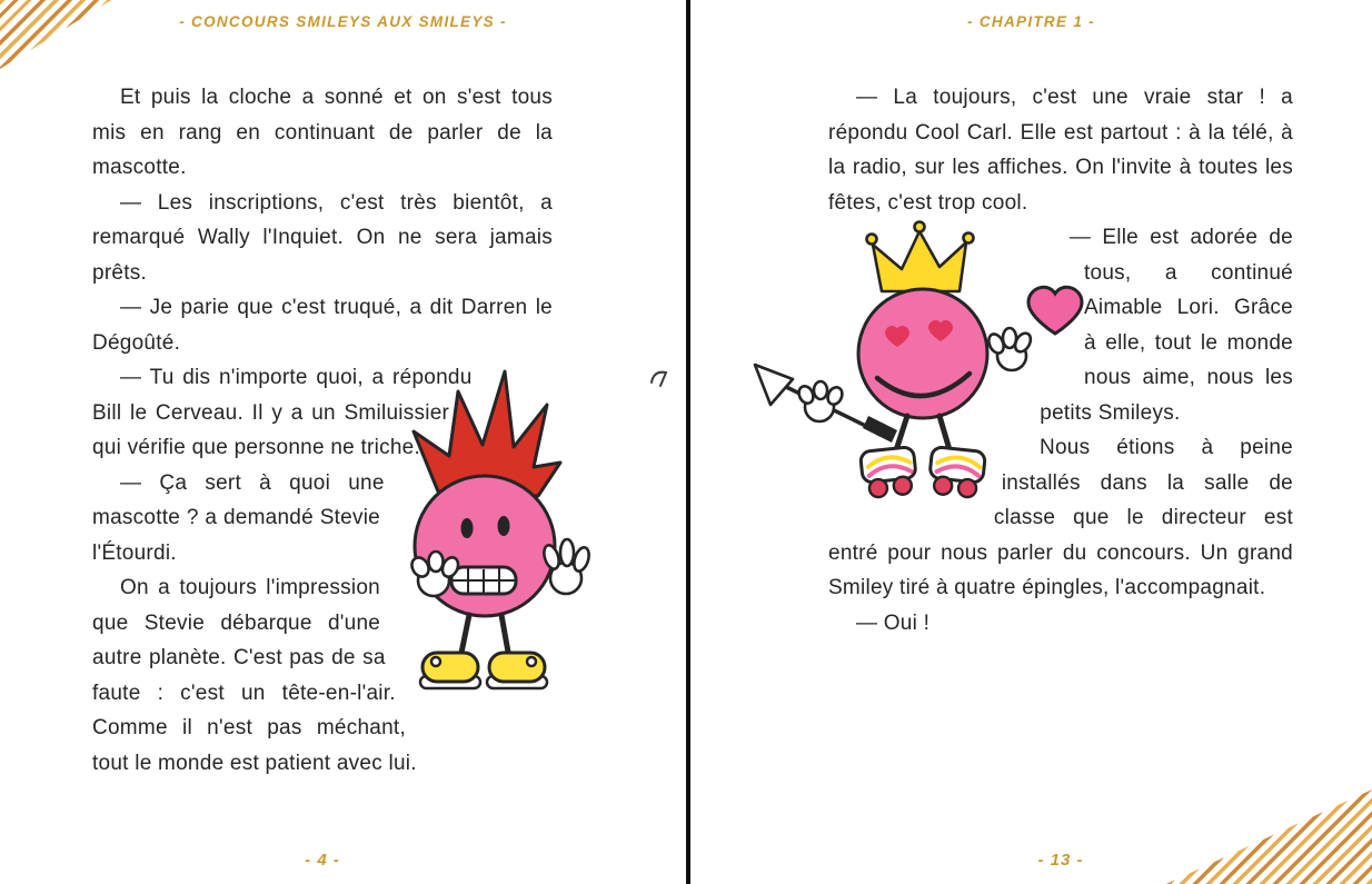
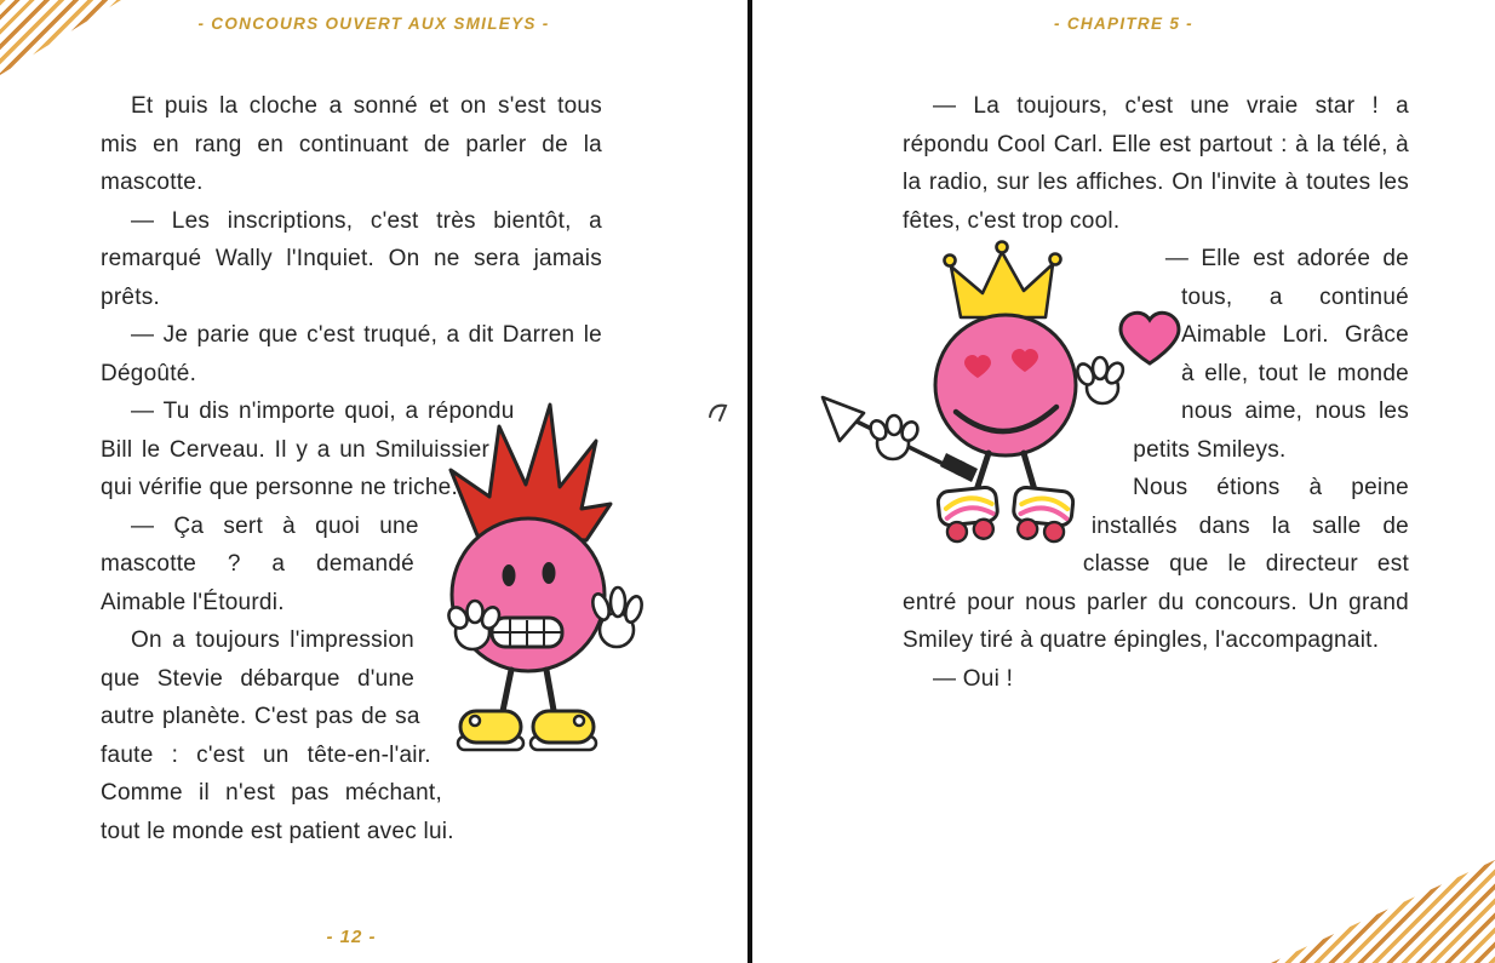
- - CONCOURS SMILEYS AUX SMILEYS -
+ - CONCOURS OUVERT AUX SMILEYS -
  Et puis la cloche a sonné et on s'est tous mis en rang en continuant de parler de la mascotte.
  — Les inscriptions, c'est très bientôt, a remarqué Wally l'Inquiet. On ne sera jamais prêts.
  — Je parie que c'est truqué, a dit Darren le Dégoûté.
  — Tu dis n'importe quoi, a répondu Bill le Cerveau. Il y a un Smiluissier qui vérifie que personne ne triche.
- — Ça sert à quoi une mascotte ? a demandé Stevie l'Étourdi.
+ — Ça sert à quoi une mascotte ? a demandé Aimable l'Étourdi.
  On a toujours l'impression que Stevie débarque d'une autre planète. C'est pas de sa faute : c'est un tête-en-l'air. Comme il n'est pas méchant, tout le monde est patient avec lui.
- - 4 -
+ - 12 -
- - CHAPITRE 1 -
+ - CHAPITRE 5 -
  — La toujours, c'est une vraie star ! a répondu Cool Carl. Elle est partout : à la télé, à la radio, sur les affiches. On l'invite à toutes les fêtes, c'est trop cool.
  — Elle est adorée de tous, a continué Aimable Lori. Grâce à elle, tout le monde nous aime, nous les petits Smileys.
  Nous étions à peine installés dans la salle de classe que le directeur est entré pour nous parler du concours. Un grand Smiley tiré à quatre épingles, l'accompagnait.
  — Oui !
- - 13 -
